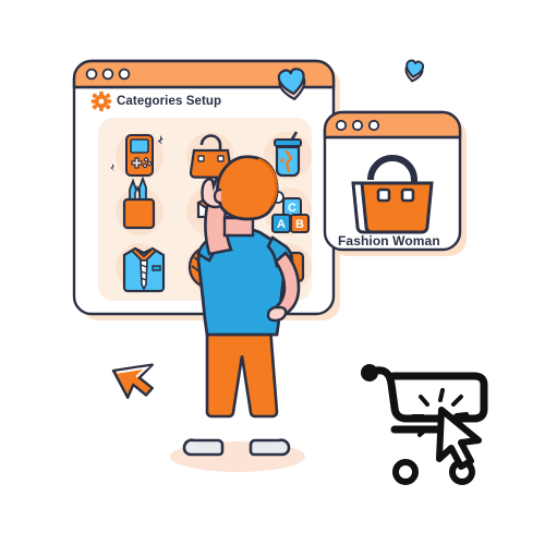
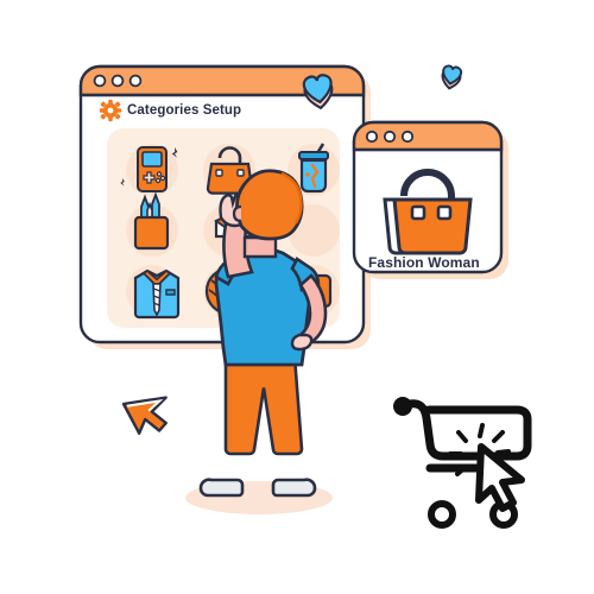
- C
- A
- B
  Categories Setup
  Fashion Woman
